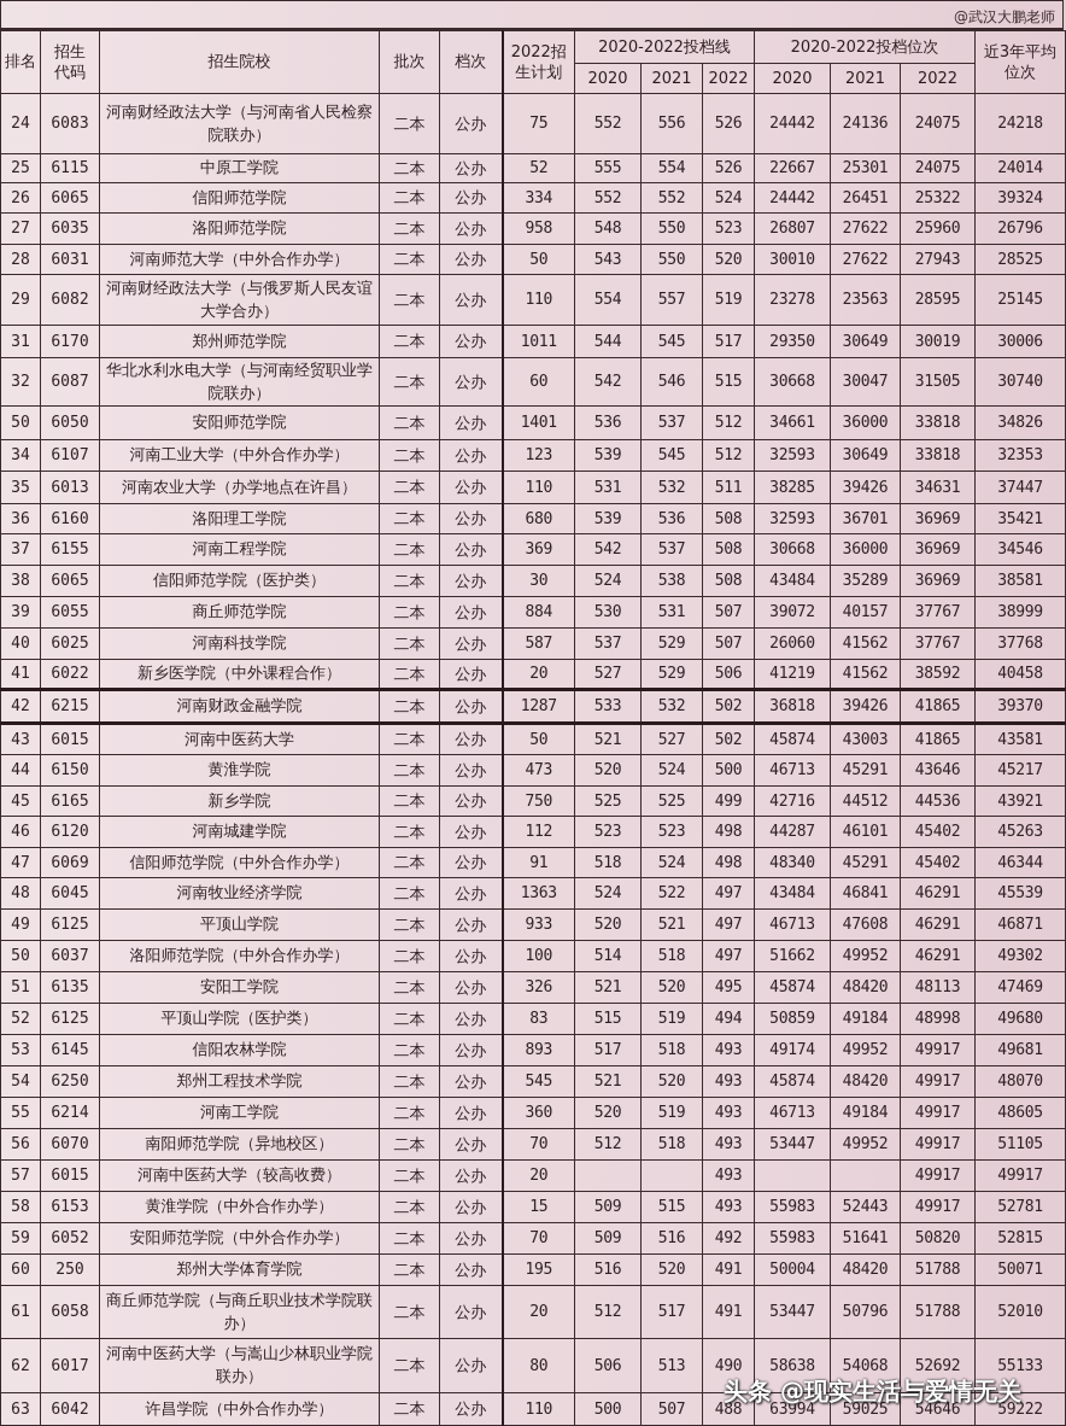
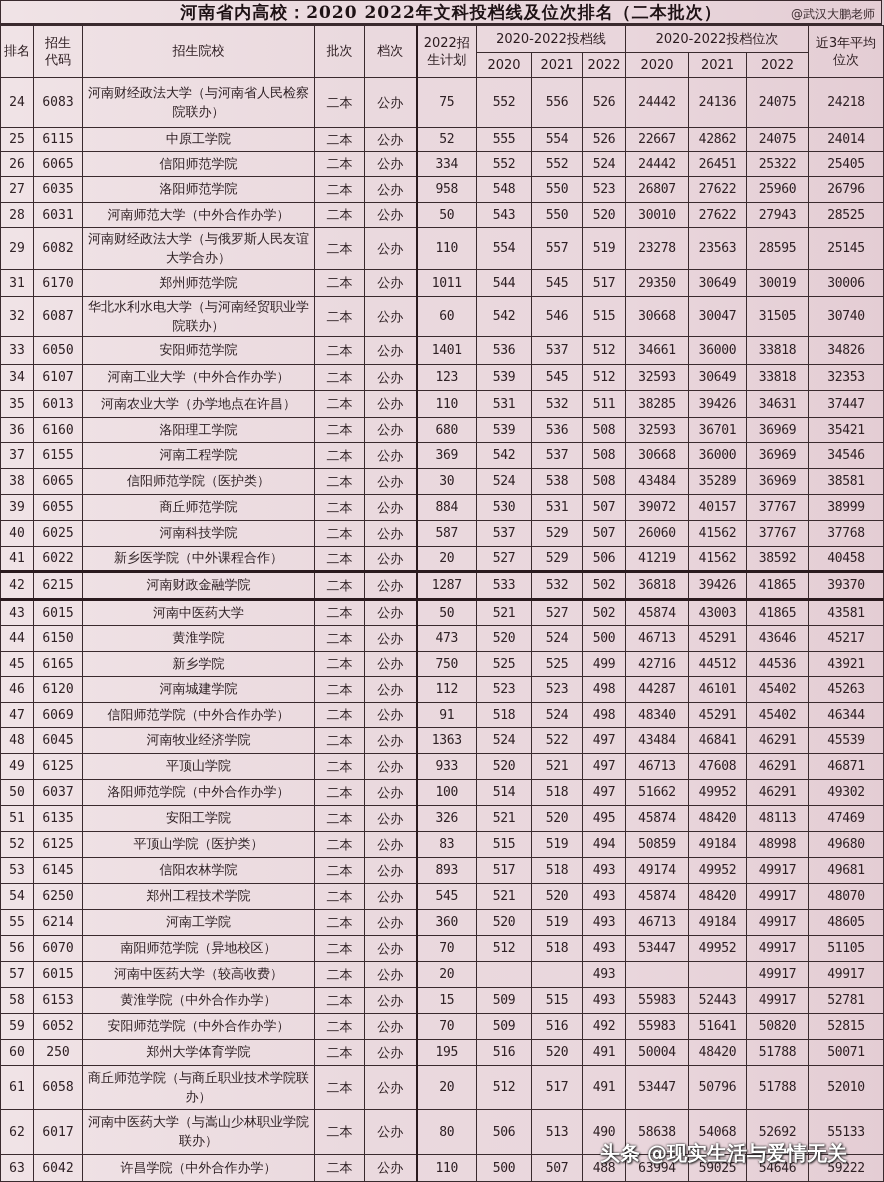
+ 河南省内高校：2020 2022年文科投档线及位次排名（二本批次）
  @武汉大鹏老师
  排名	招生代码	招生院校	批次	档次	2022招生计划	2020-2022投档线	2020-2022投档位次	近3年平均位次
  2020	2021	2022	2020	2021	2022
  24	6083	河南财经政法大学（与河南省人民检察院联办）	二本	公办	75	552	556	526	24442	24136	24075	24218
- 25	6115	中原工学院	二本	公办	52	555	554	526	22667	25301	24075	24014
+ 25	6115	中原工学院	二本	公办	52	555	554	526	22667	42862	24075	24014
- 26	6065	信阳师范学院	二本	公办	334	552	552	524	24442	26451	25322	39324
+ 26	6065	信阳师范学院	二本	公办	334	552	552	524	24442	26451	25322	25405
  27	6035	洛阳师范学院	二本	公办	958	548	550	523	26807	27622	25960	26796
  28	6031	河南师范大学（中外合作办学）	二本	公办	50	543	550	520	30010	27622	27943	28525
  29	6082	河南财经政法大学（与俄罗斯人民友谊大学合办）	二本	公办	110	554	557	519	23278	23563	28595	25145
  31	6170	郑州师范学院	二本	公办	1011	544	545	517	29350	30649	30019	30006
  32	6087	华北水利水电大学（与河南经贸职业学院联办）	二本	公办	60	542	546	515	30668	30047	31505	30740
- 50	6050	安阳师范学院	二本	公办	1401	536	537	512	34661	36000	33818	34826
+ 33	6050	安阳师范学院	二本	公办	1401	536	537	512	34661	36000	33818	34826
  34	6107	河南工业大学（中外合作办学）	二本	公办	123	539	545	512	32593	30649	33818	32353
  35	6013	河南农业大学（办学地点在许昌）	二本	公办	110	531	532	511	38285	39426	34631	37447
  36	6160	洛阳理工学院	二本	公办	680	539	536	508	32593	36701	36969	35421
  37	6155	河南工程学院	二本	公办	369	542	537	508	30668	36000	36969	34546
  38	6065	信阳师范学院（医护类）	二本	公办	30	524	538	508	43484	35289	36969	38581
  39	6055	商丘师范学院	二本	公办	884	530	531	507	39072	40157	37767	38999
  40	6025	河南科技学院	二本	公办	587	537	529	507	26060	41562	37767	37768
  41	6022	新乡医学院（中外课程合作）	二本	公办	20	527	529	506	41219	41562	38592	40458
  42	6215	河南财政金融学院	二本	公办	1287	533	532	502	36818	39426	41865	39370
  43	6015	河南中医药大学	二本	公办	50	521	527	502	45874	43003	41865	43581
  44	6150	黄淮学院	二本	公办	473	520	524	500	46713	45291	43646	45217
  45	6165	新乡学院	二本	公办	750	525	525	499	42716	44512	44536	43921
  46	6120	河南城建学院	二本	公办	112	523	523	498	44287	46101	45402	45263
  47	6069	信阳师范学院（中外合作办学）	二本	公办	91	518	524	498	48340	45291	45402	46344
  48	6045	河南牧业经济学院	二本	公办	1363	524	522	497	43484	46841	46291	45539
  49	6125	平顶山学院	二本	公办	933	520	521	497	46713	47608	46291	46871
  50	6037	洛阳师范学院（中外合作办学）	二本	公办	100	514	518	497	51662	49952	46291	49302
  51	6135	安阳工学院	二本	公办	326	521	520	495	45874	48420	48113	47469
  52	6125	平顶山学院（医护类）	二本	公办	83	515	519	494	50859	49184	48998	49680
  53	6145	信阳农林学院	二本	公办	893	517	518	493	49174	49952	49917	49681
  54	6250	郑州工程技术学院	二本	公办	545	521	520	493	45874	48420	49917	48070
  55	6214	河南工学院	二本	公办	360	520	519	493	46713	49184	49917	48605
  56	6070	南阳师范学院（异地校区）	二本	公办	70	512	518	493	53447	49952	49917	51105
  57	6015	河南中医药大学（较高收费）	二本	公办	20			493			49917	49917
  58	6153	黄淮学院（中外合作办学）	二本	公办	15	509	515	493	55983	52443	49917	52781
  59	6052	安阳师范学院（中外合作办学）	二本	公办	70	509	516	492	55983	51641	50820	52815
  60	250	郑州大学体育学院	二本	公办	195	516	520	491	50004	48420	51788	50071
  61	6058	商丘师范学院（与商丘职业技术学院联办）	二本	公办	20	512	517	491	53447	50796	51788	52010
  62	6017	河南中医药大学（与嵩山少林职业学院联办）	二本	公办	80	506	513	490	58638	54068	52692	55133
  63	6042	许昌学院（中外合作办学）	二本	公办	110	500	507	488	63994	59025	54646	59222
  头条 @现实生活与爱情无关
